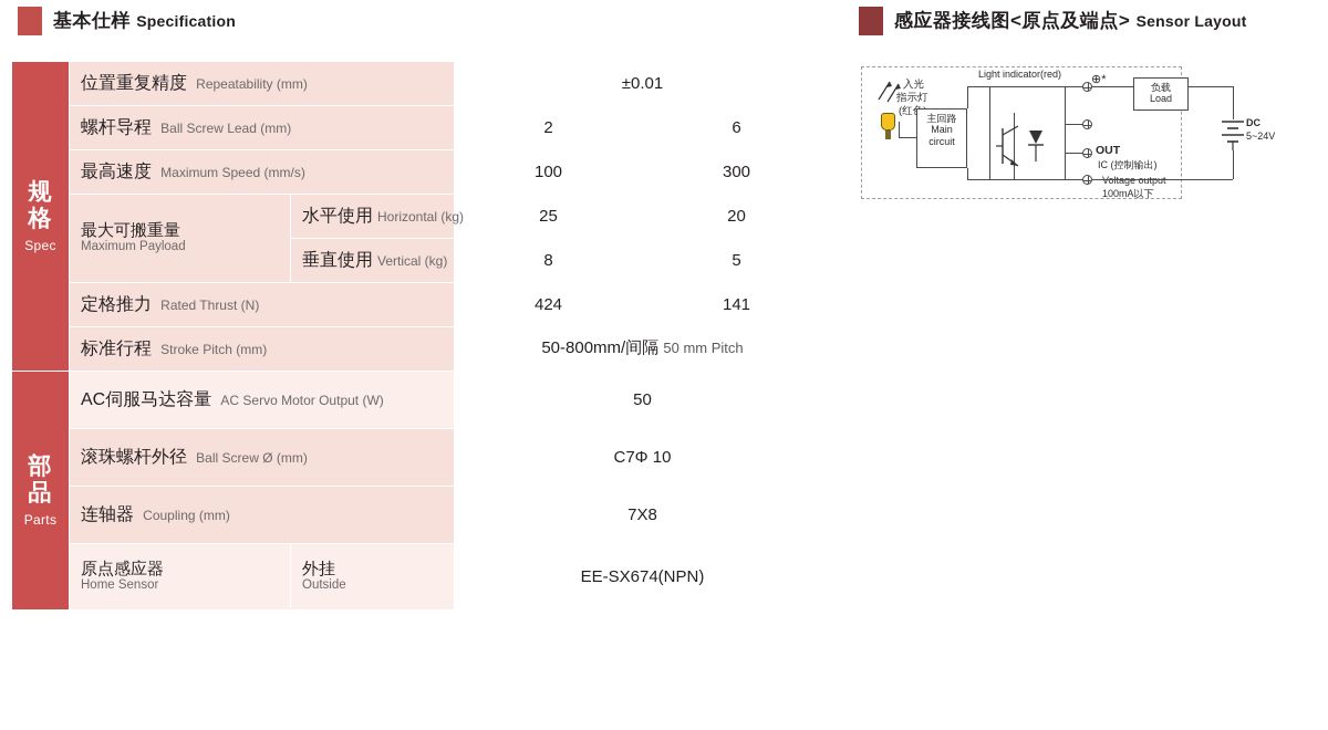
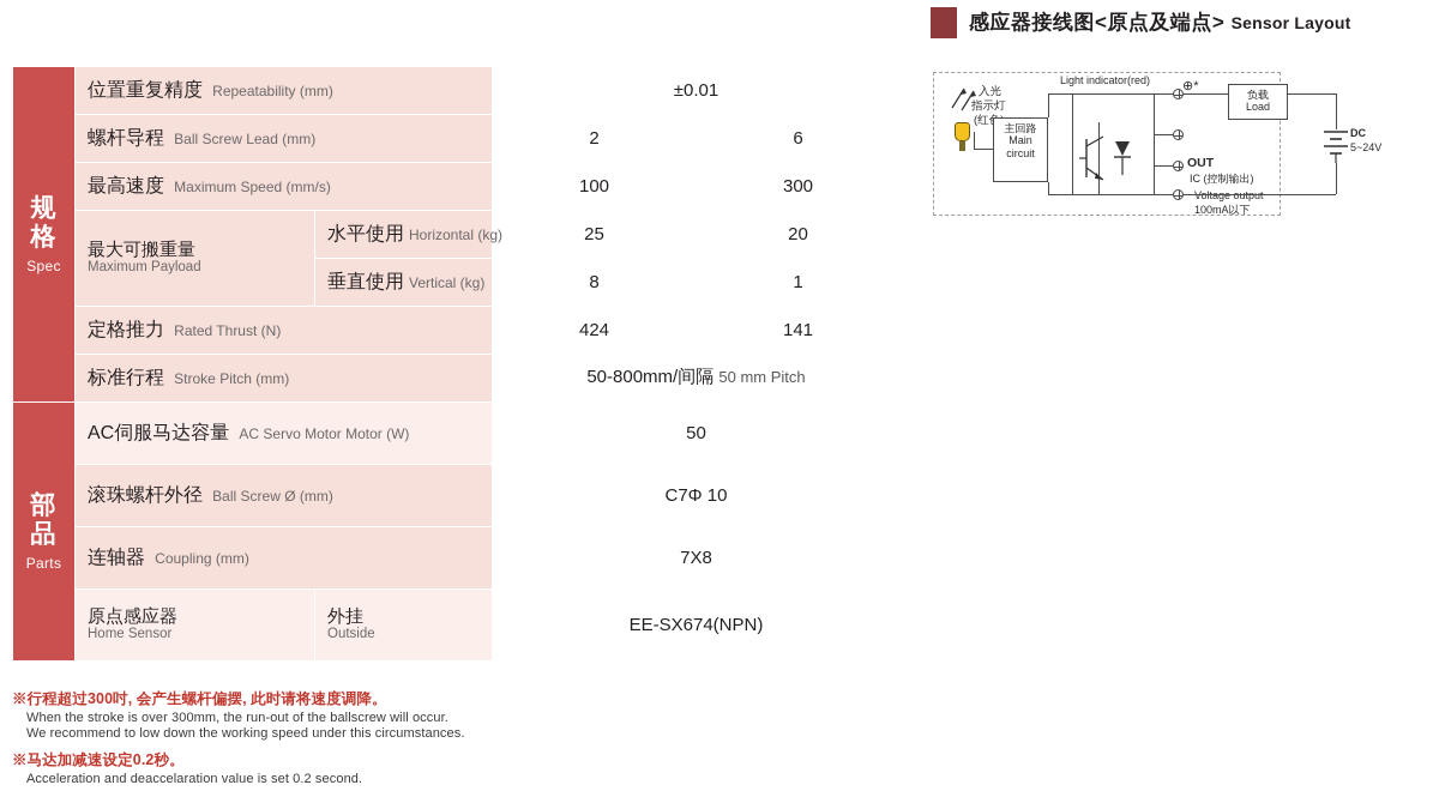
- 基本仕样 Specification
  感应器接线图<原点及端点> Sensor Layout
  规格 Spec	位置重复精度 Repeatability (mm)	±0.01
  螺杆导程 Ball Screw Lead (mm)	2	6
  最高速度 Maximum Speed (mm/s)	100	300
  最大可搬重量 Maximum Payload	水平使用 Horizontal (kg)	25	20
- 垂直使用 Vertical (kg)	8	5
+ 垂直使用 Vertical (kg)	8	1
  定格推力 Rated Thrust (N)	424	141
  标准行程 Stroke Pitch (mm)	50-800mm/间隔 50 mm Pitch
- 部品 Parts	AC伺服马达容量 AC Servo Motor Output (W)	50
+ 部品 Parts	AC伺服马达容量 AC Servo Motor Motor (W)	50
  滚珠螺杆外径 Ball Screw Ø (mm)	C7Φ 10
  连轴器 Coupling (mm)	7X8
  原点感应器 Home Sensor	外挂 Outside	EE-SX674(NPN)
+ ※行程超过300吋, 会产生螺杆偏摆, 此时请将速度调降。
+ When the stroke is over 300mm, the run-out of the ballscrew will occur.
+ We recommend to low down the working speed under this circumstances.
+ ※马达加减速设定0.2秒。
+ Acceleration and deaccelaration value is set 0.2 second.
  Light indicator(red)
  入光
  指示灯
  主回路
  Main
  circuit
  ⊕*
  OUT
  IC (控制输出)
  Voltage output
  100mA以下
  负载
  Load
  DC
  5~24V
